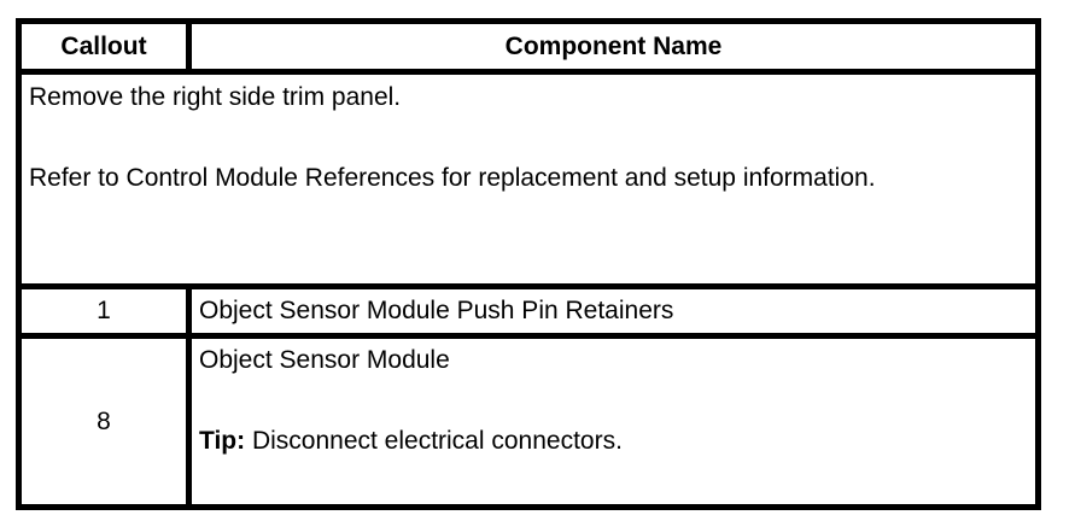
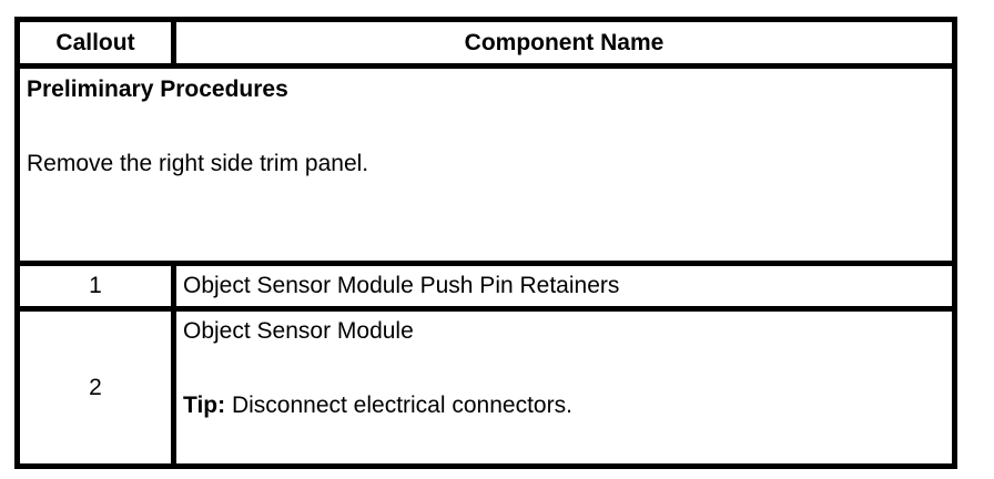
  Callout
  Component Name
+ Preliminary Procedures
  Remove the right side trim panel.
- Refer to Control Module References for replacement and setup information.
  1
  Object Sensor Module Push Pin Retainers
- 8
+ 2
  Object Sensor Module
  Tip: Disconnect electrical connectors.
